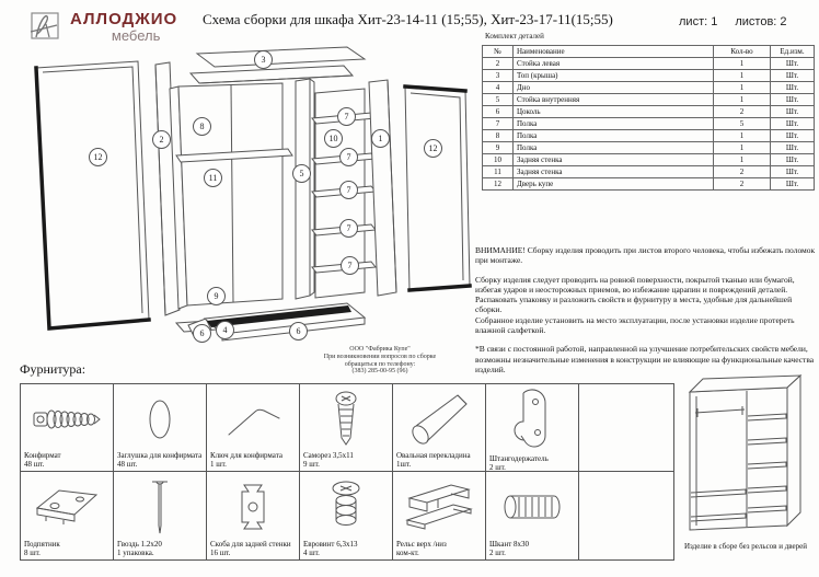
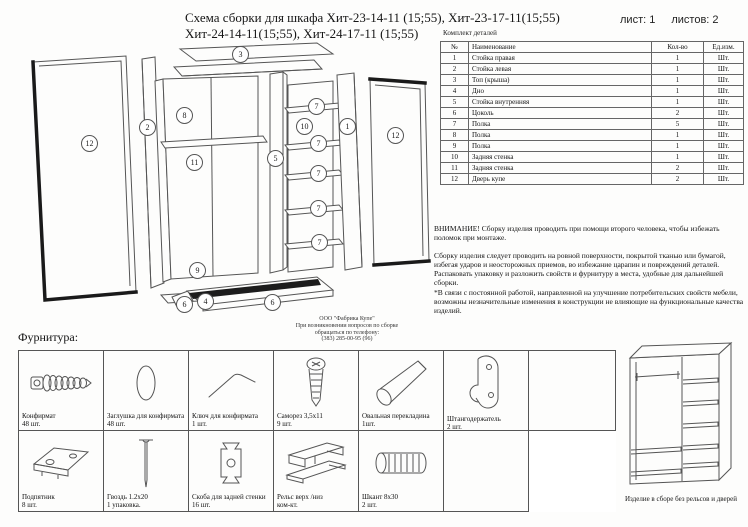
- АЛЛОДЖИО
- мебель
  Схема сборки для шкафа Хит-23-14-11 (15;55), Хит-23-17-11(15;55)
+ Хит-24-14-11(15;55), Хит-24-17-11 (15;55)
  лист: 1
  листов: 2
  Комплект деталей
  №	Наименование	Кол-во	Ед.изм.
+ 1	Стойка правая	1	Шт.
  2	Стойка левая	1	Шт.
  3	Топ (крыша)	1	Шт.
  4	Дно	1	Шт.
  5	Стойка внутренняя	1	Шт.
  6	Цоколь	2	Шт.
  7	Полка	5	Шт.
  8	Полка	1	Шт.
  9	Полка	1	Шт.
  10	Задняя стенка	1	Шт.
  11	Задняя стенка	2	Шт.
  12	Дверь купе	2	Шт.
  3
  2
  8
  12
  11
  5
  10
  7
  7
  7
  7
  7
  1
  12
  9
  6
  4
  6
- ВНИМАНИЕ! Сборку изделия проводить при листов второго человека, чтобы избежать поломок при монтаже.
+ ВНИМАНИЕ! Сборку изделия проводить при помощи второго человека, чтобы избежать поломок при монтаже.
  Сборку изделия следует проводить на ровной поверхности, покрытой тканью или бумагой, избегая ударов и неосторожных приемов, во избежание царапин и повреждений деталей.
  Распаковать упаковку и разложить свойств и фурнитуру в места, удобные для дальнейшей сборки.
- Собранное изделие установить на место эксплуатации, после установки изделие протереть влажной салфеткой.
  *В связи с постоянной работой, направленной на улучшение потребительских свойств мебели, возможны незначительные изменения в конструкции не влияющие на функциональные качества изделий.
  Фурнитура:
  Конфирмат
  48 шт.
  Заглушка для конфирмата
  48 шт.
  Ключ для конфирмата
  1 шт.
  Саморез 3,5х11
  9 шт.
  Овальная перекладина
  1шт.
  Штангодержатель
  2 шт.
  Подпятник
  8 шт.
  Гвоздь 1.2х20
  1 упаковка.
  Скоба для задней стенки
  16 шт.
- Евровинт 6,3х13
- 4 шт.
  Рельс верх /низ
  ком-кт.
  Шкант 8х30
  2 шт.
  Изделие в сборе без рельсов и дверей
